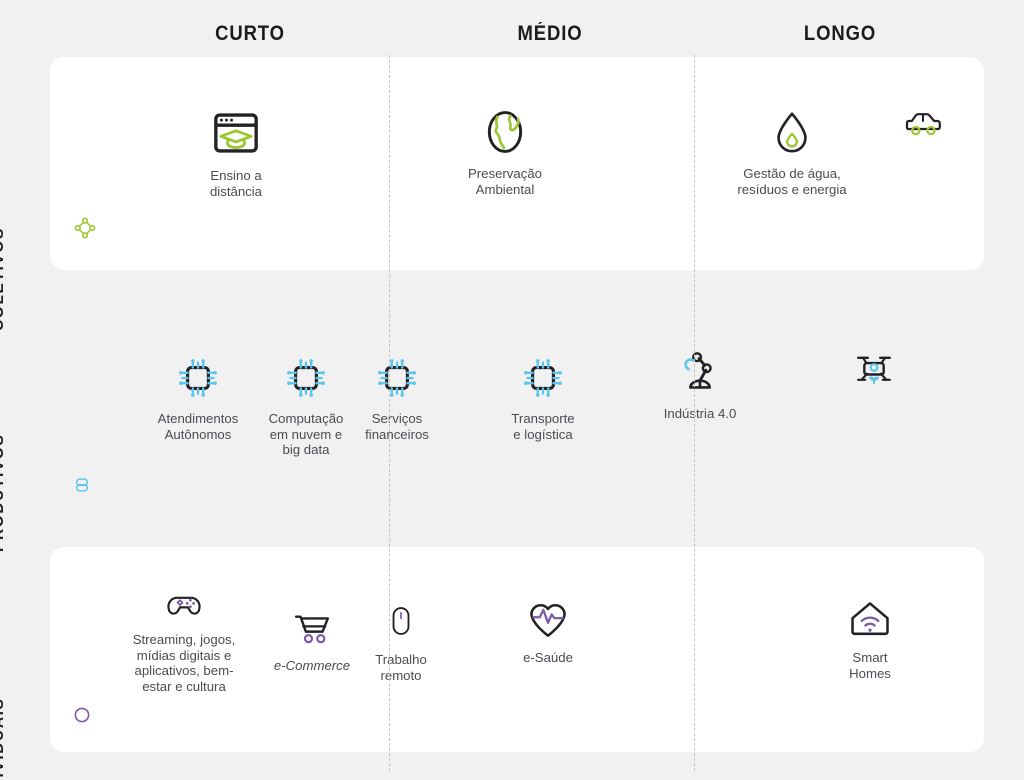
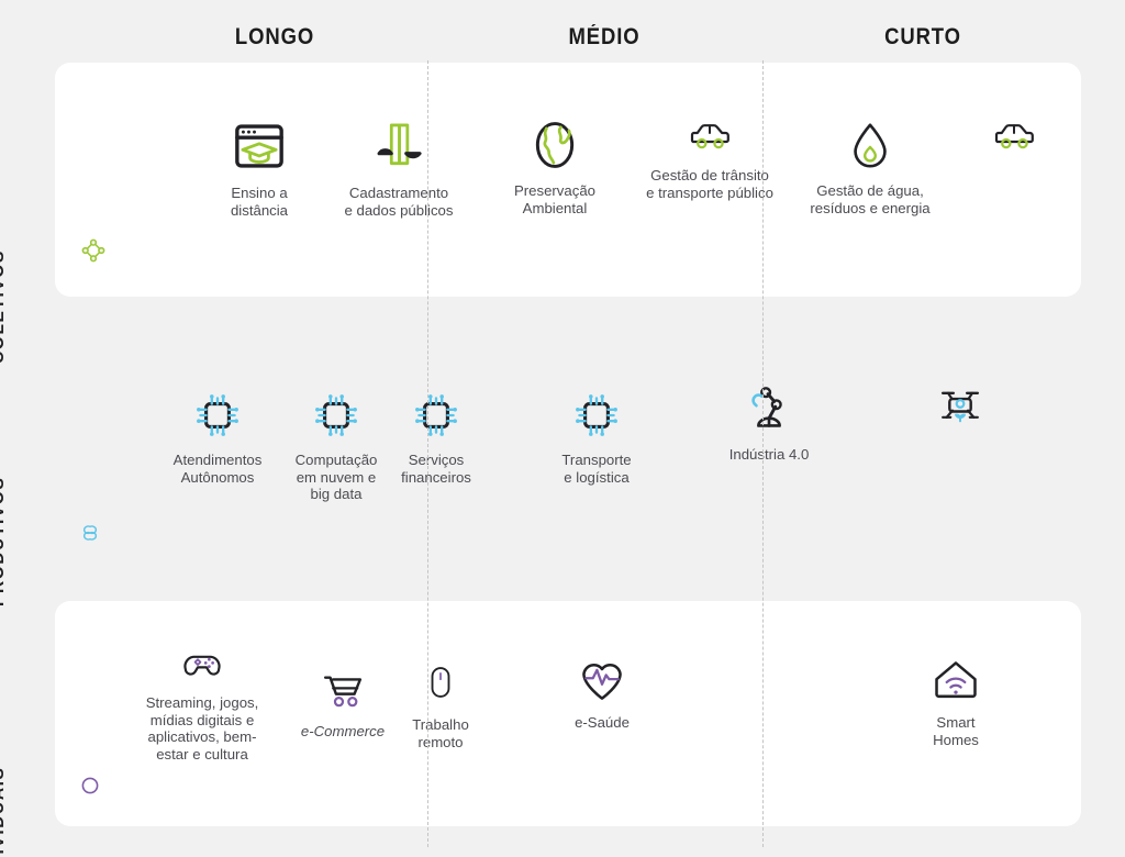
- CURTO
+ LONGO
  MÉDIO
- LONGO
+ CURTO
  Ensino a
  distância
+ Cadastramento
+ e dados públicos
  Preservação
  Ambiental
+ Gestão de trânsito
+ e transporte público
  Gestão de água,
  resíduos e energia
  Atendimentos
  Autônomos
  Computação
  em nuvem e
  big data
  Serviços
  financeiros
  Transporte
  e logística
  Indústria 4.0
  Streaming, jogos,
  mídias digitais e
  aplicativos, bem-
  estar e cultura
  e-Commerce
  Trabalho
  remoto
  e-Saúde
  Smart
  Homes
